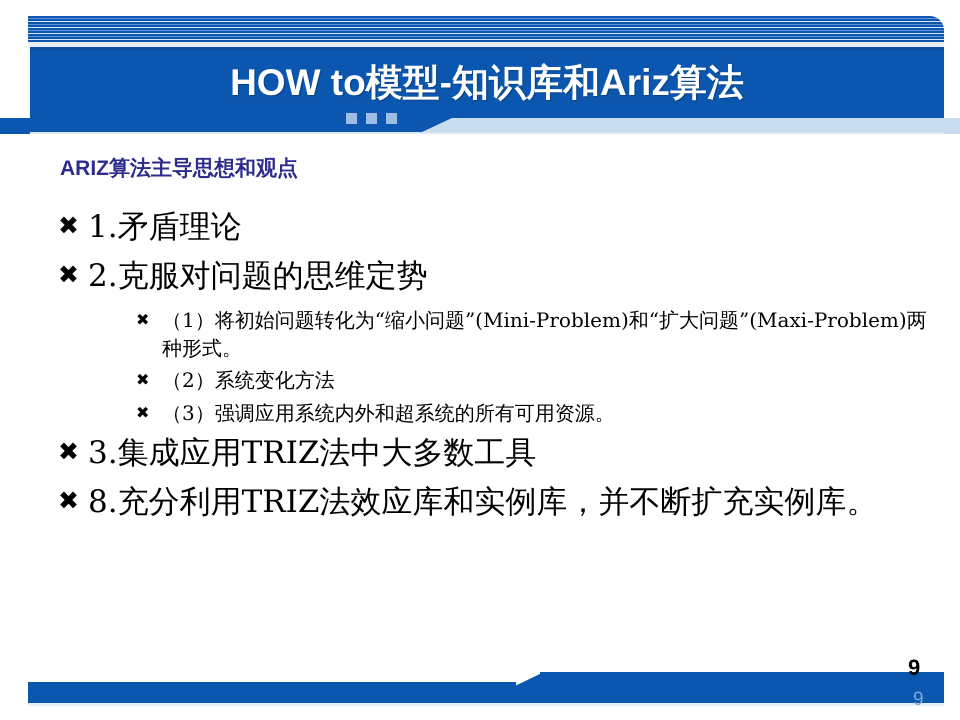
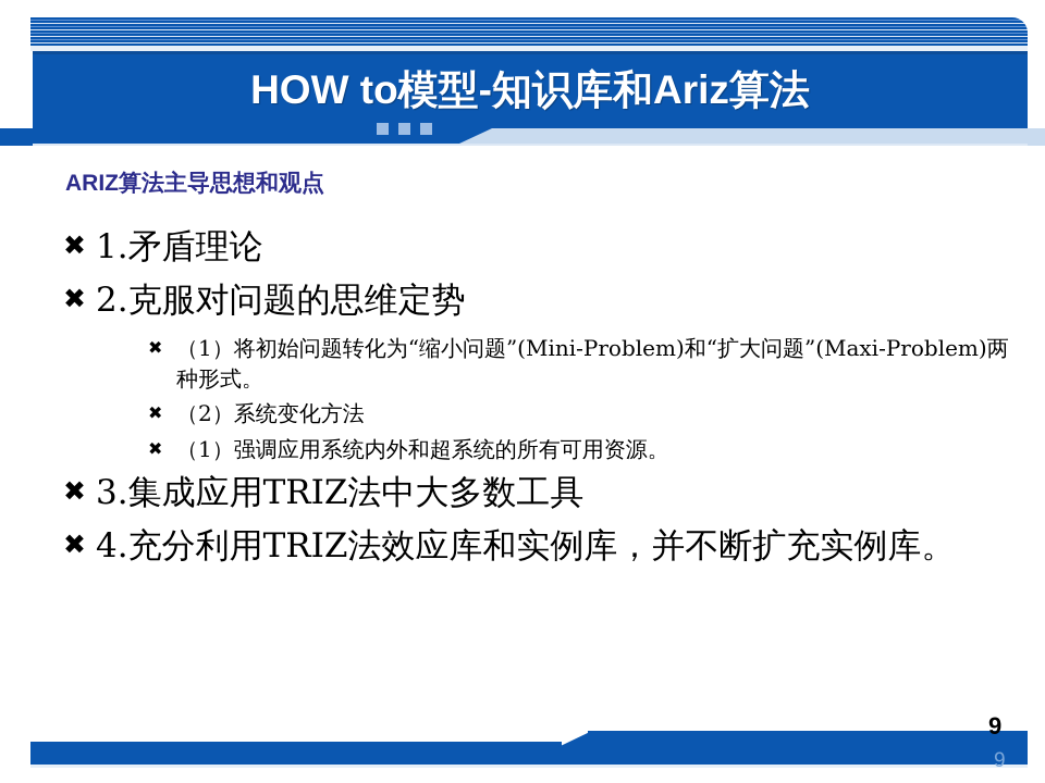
  HOW to模型-知识库和Ariz算法
  ARIZ算法主导思想和观点
  ✖
  1.矛盾理论
  ✖
  2.克服对问题的思维定势
  ✖
  （1）将初始问题转化为“缩小问题”(Mini-Problem)和“扩大问题”(Maxi-Problem)两种形式。
  ✖
  （2）系统变化方法
  ✖
- （3）强调应用系统内外和超系统的所有可用资源。
+ （1）强调应用系统内外和超系统的所有可用资源。
  ✖
  3.集成应用TRIZ法中大多数工具
  ✖
- 8.充分利用TRIZ法效应库和实例库，并不断扩充实例库。
+ 4.充分利用TRIZ法效应库和实例库，并不断扩充实例库。
  9
  9
